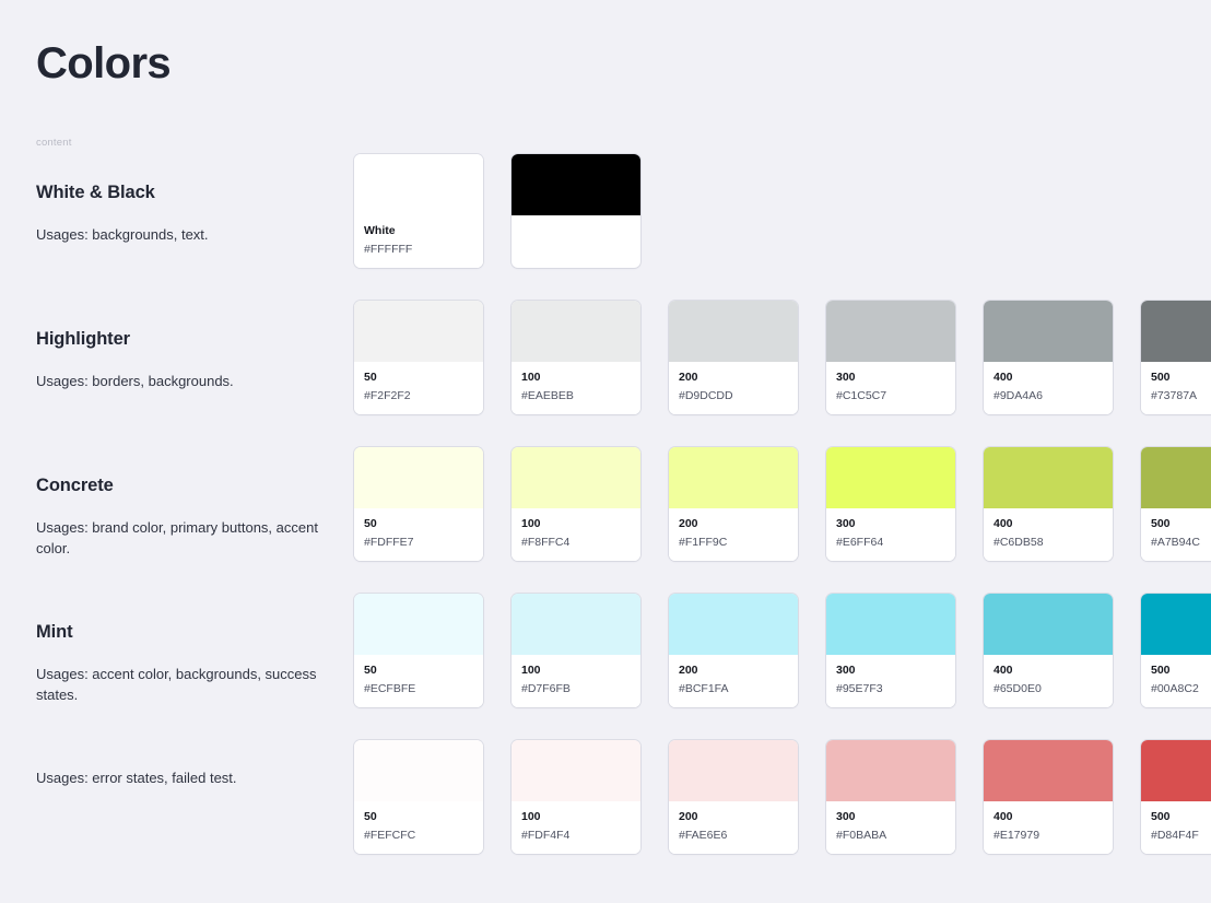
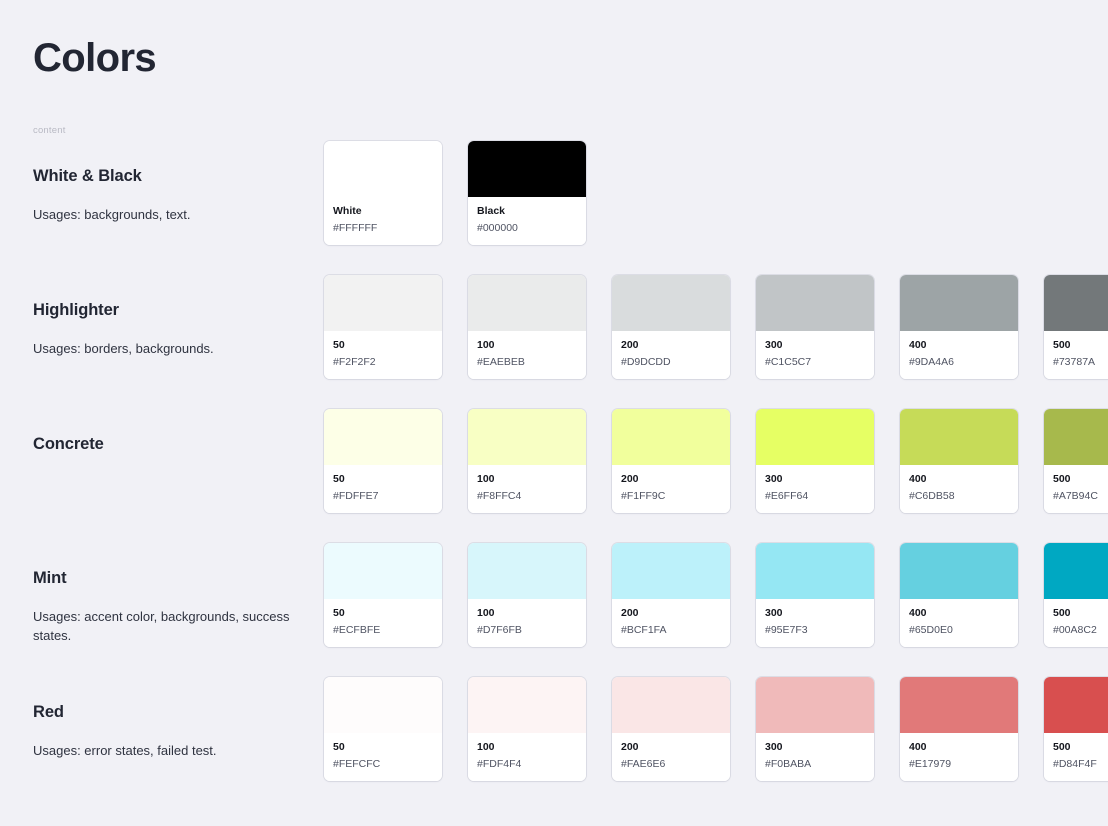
  Colors
  content
  White & Black
  Usages: backgrounds, text.
  White
  #FFFFFF
+ Black
+ #000000
  Highlighter
  Usages: borders, backgrounds.
  50
  #F2F2F2
  100
  #EAEBEB
  200
  #D9DCDD
  300
  #C1C5C7
  400
  #9DA4A6
  500
  #73787A
  Concrete
- Usages: brand color, primary buttons, accent color.
  50
  #FDFFE7
  100
  #F8FFC4
  200
  #F1FF9C
  300
  #E6FF64
  400
  #C6DB58
  500
  #A7B94C
  Mint
  Usages: accent color, backgrounds, success states.
  50
  #ECFBFE
  100
  #D7F6FB
  200
  #BCF1FA
  300
  #95E7F3
  400
  #65D0E0
  500
  #00A8C2
+ Red
  Usages: error states, failed test.
  50
  #FEFCFC
  100
  #FDF4F4
  200
  #FAE6E6
  300
  #F0BABA
  400
  #E17979
  500
  #D84F4F
